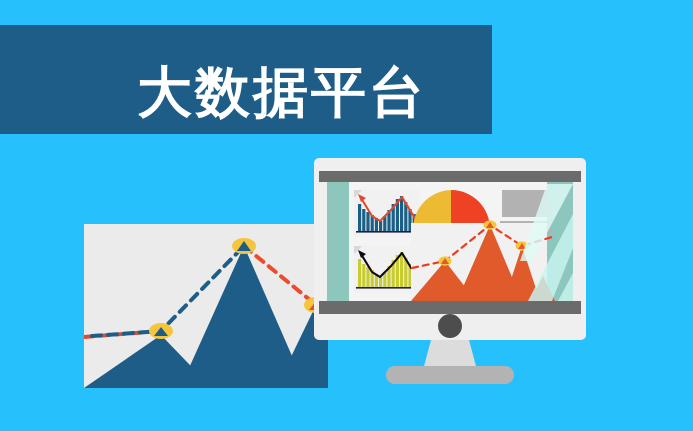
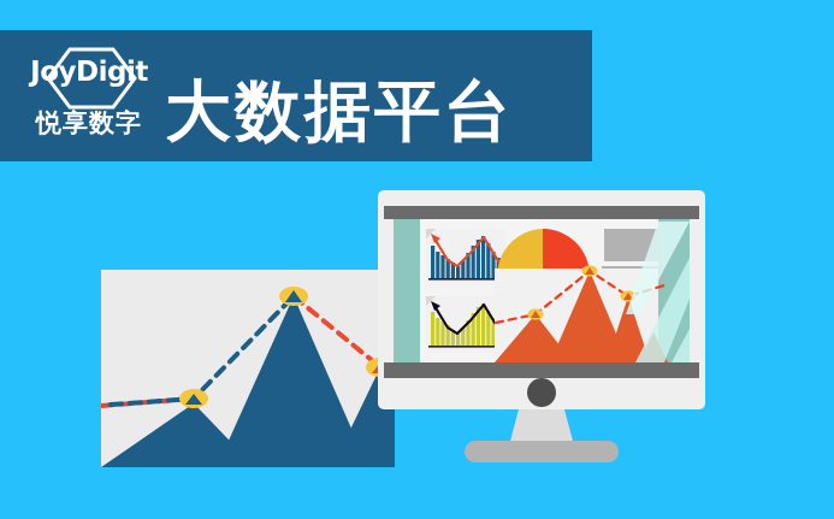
+ JoyDigit
+ 悦享数字
  大数据平台
